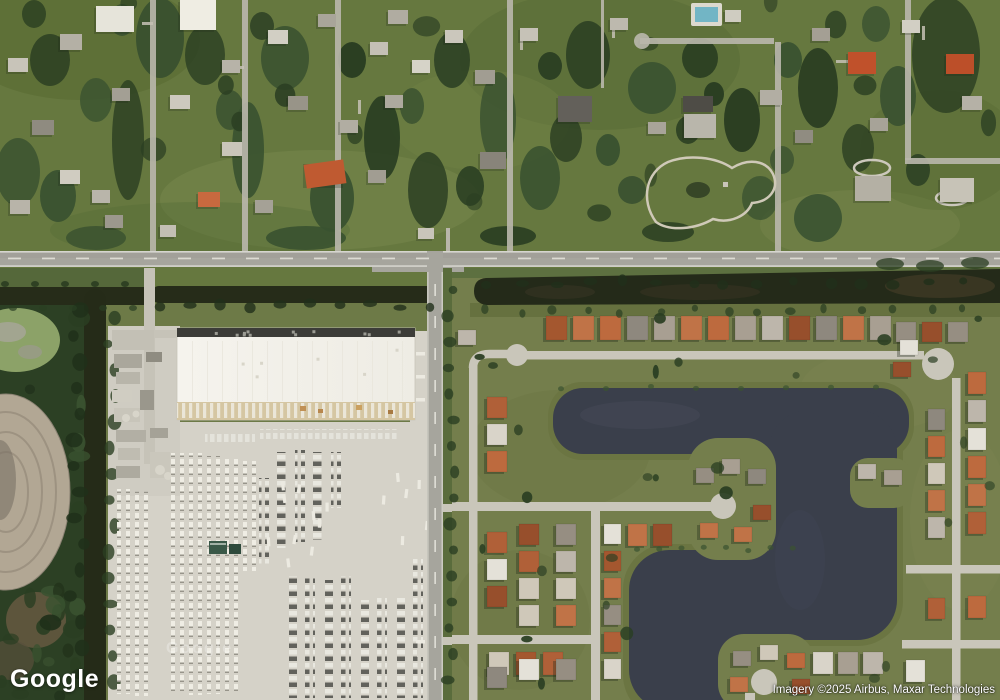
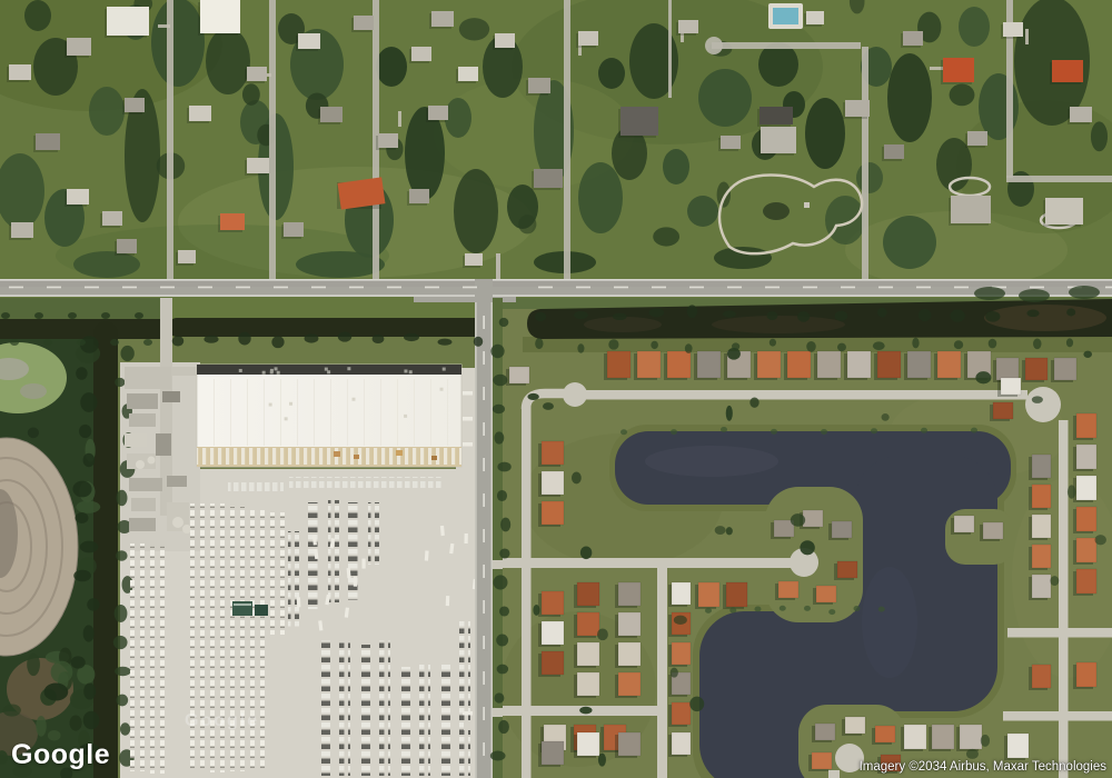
  Google
  Google
- Imagery ©2025 Airbus, Maxar Technologies
+ Imagery ©2034 Airbus, Maxar Technologies
